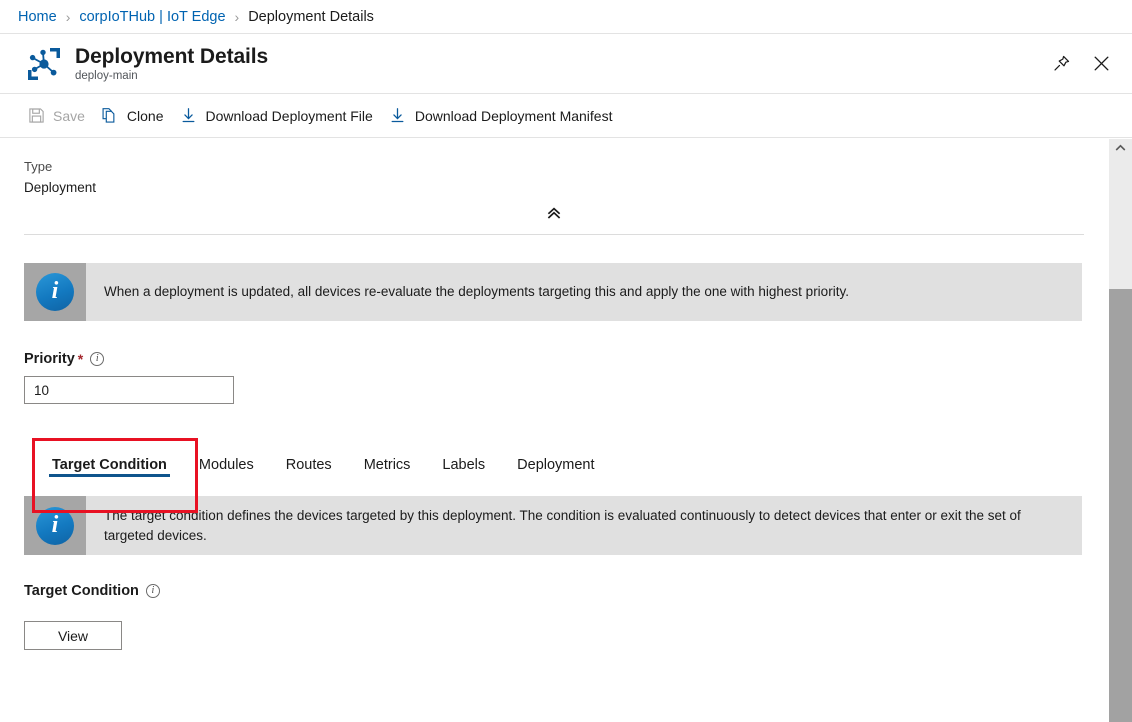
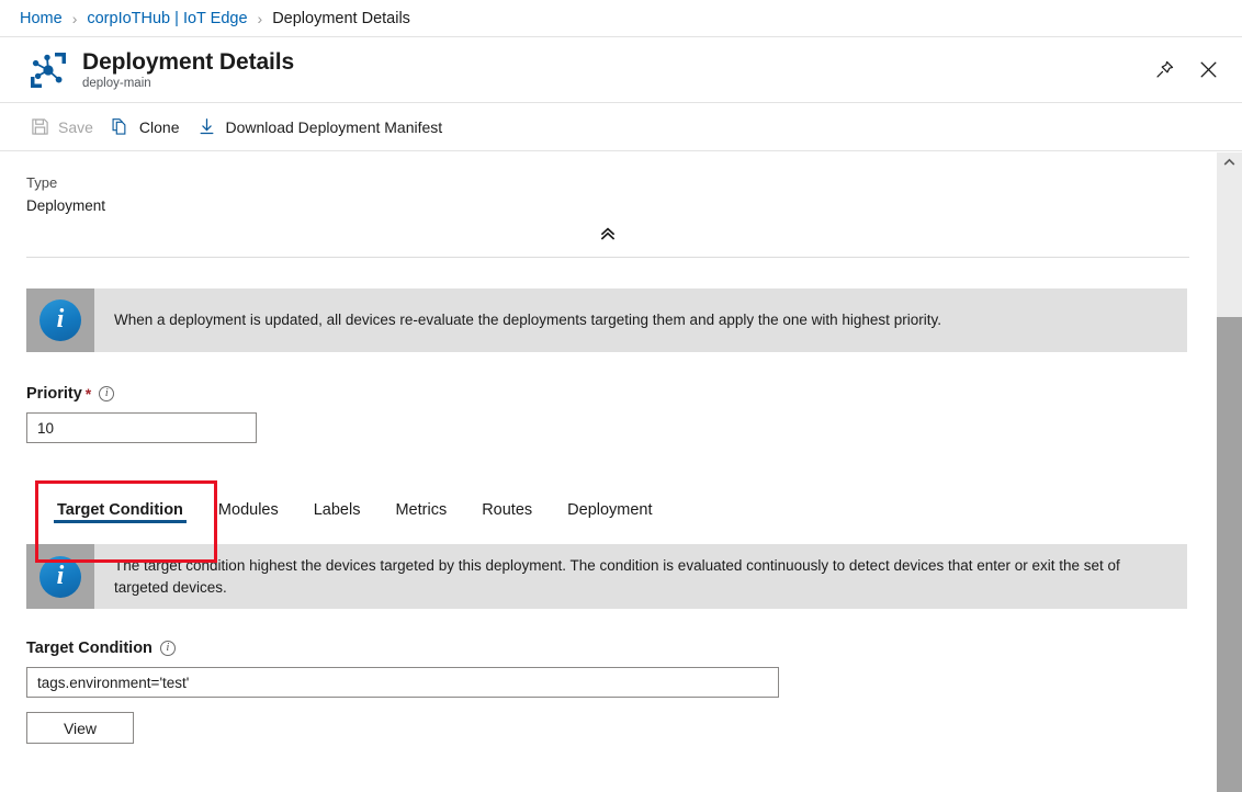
  Home
  ›
  corpIoTHub | IoT Edge
  ›
  Deployment Details
  Deployment Details
  deploy-main
  Save
  Clone
- Download Deployment File
  Download Deployment Manifest
  Type
  Deployment
  i
- When a deployment is updated, all devices re-evaluate the deployments targeting this and apply the one with highest priority.
+ When a deployment is updated, all devices re-evaluate the deployments targeting them and apply the one with highest priority.
  Priority
  *
  i
  10
  Target Condition
  Modules
- Routes
+ Labels
  Metrics
- Labels
+ Routes
  Deployment
  i
- The target condition defines the devices targeted by this deployment. The condition is evaluated continuously to detect devices that enter or exit the set of targeted devices.
+ The target condition highest the devices targeted by this deployment. The condition is evaluated continuously to detect devices that enter or exit the set of targeted devices.
  Target Condition
  i
+ tags.environment='test'
  View
